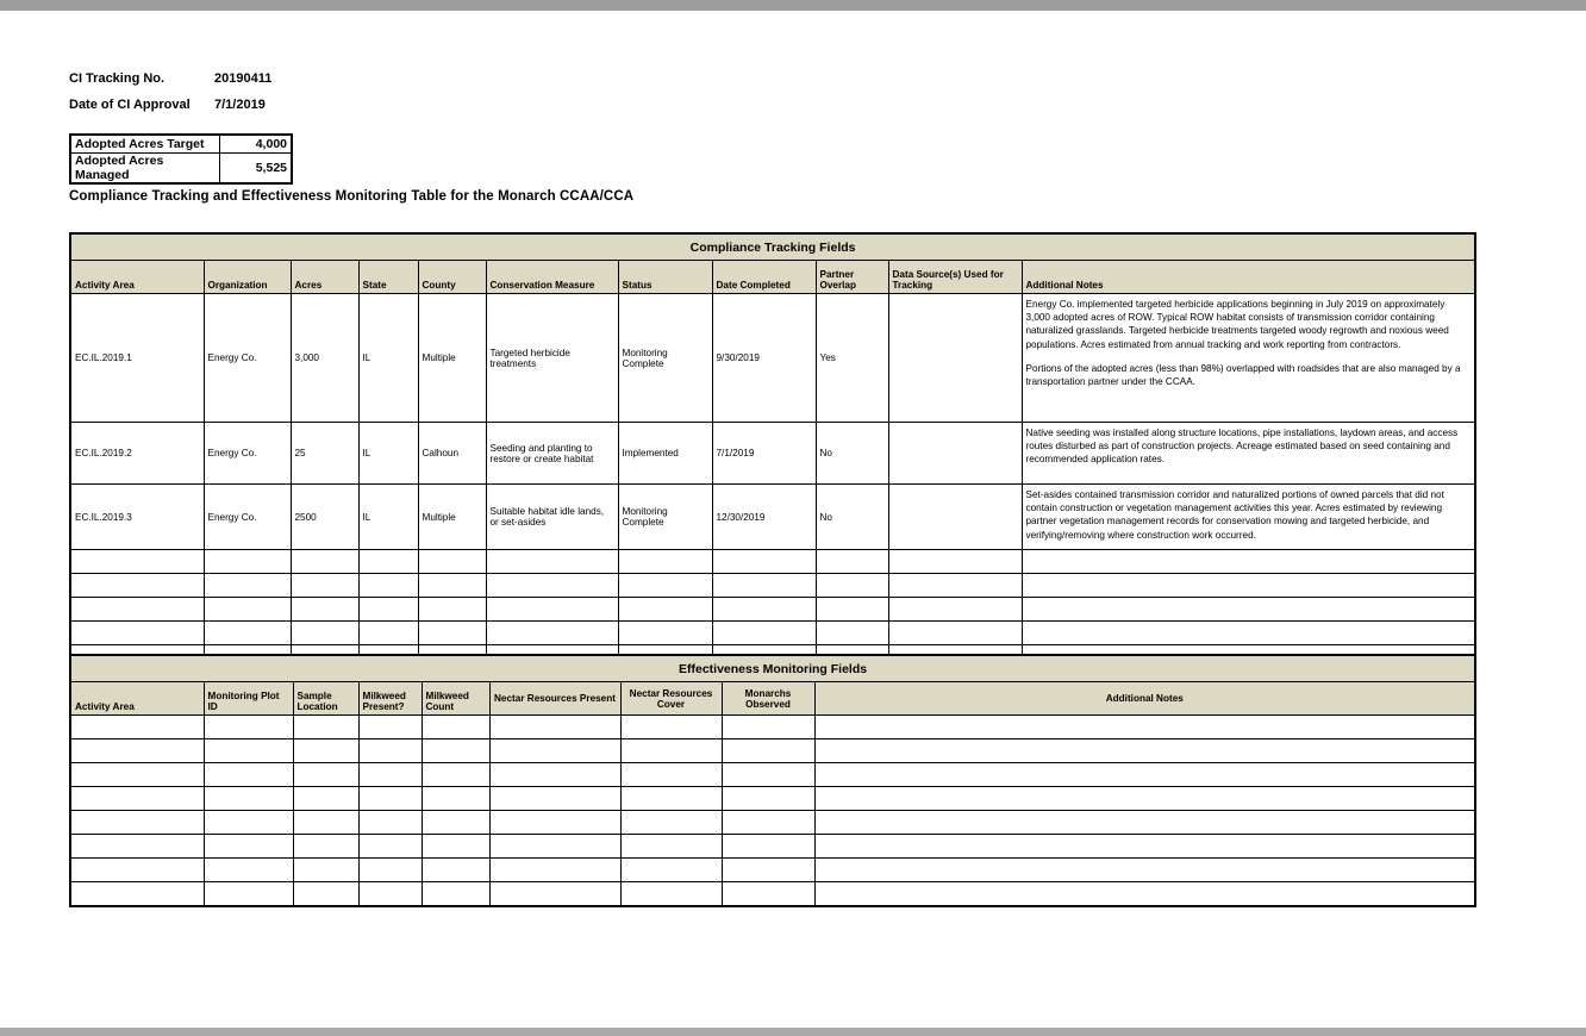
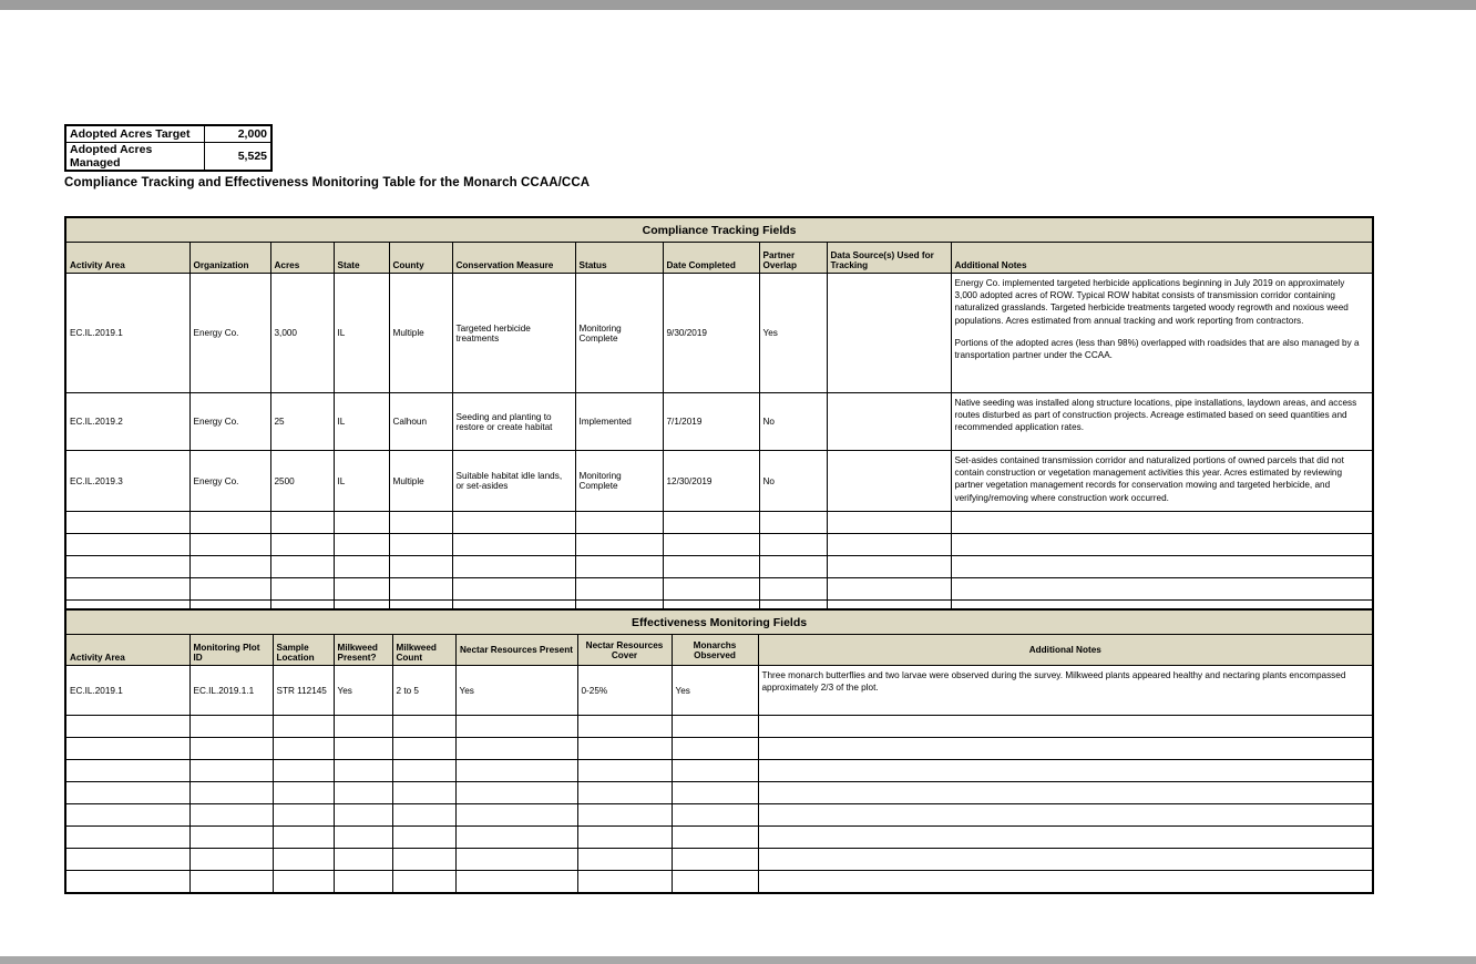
- CI Tracking No.
- 20190411
- Date of CI Approval
- 7/1/2019
- Adopted Acres Target	4,000
+ Adopted Acres Target	2,000
  Adopted Acres Managed	5,525
  Compliance Tracking and Effectiveness Monitoring Table for the Monarch CCAA/CCA
  Compliance Tracking Fields
  Activity Area	Organization	Acres	State	County	Conservation Measure	Status	Date Completed	Partner Overlap	Data Source(s) Used for Tracking	Additional Notes
  EC.IL.2019.1	Energy Co.	3,000	IL	Multiple	Targeted herbicide treatments	Monitoring Complete	9/30/2019	Yes		Energy Co. implemented targeted herbicide applications beginning in July 2019 on approximately 3,000 adopted acres of ROW. Typical ROW habitat consists of transmission corridor containing naturalized grasslands. Targeted herbicide treatments targeted woody regrowth and noxious weed populations. Acres estimated from annual tracking and work reporting from contractors. Portions of the adopted acres (less than 98%) overlapped with roadsides that are also managed by a transportation partner under the CCAA.
- EC.IL.2019.2	Energy Co.	25	IL	Calhoun	Seeding and planting to restore or create habitat	Implemented	7/1/2019	No		Native seeding was installed along structure locations, pipe installations, laydown areas, and access routes disturbed as part of construction projects. Acreage estimated based on seed containing and recommended application rates.
+ EC.IL.2019.2	Energy Co.	25	IL	Calhoun	Seeding and planting to restore or create habitat	Implemented	7/1/2019	No		Native seeding was installed along structure locations, pipe installations, laydown areas, and access routes disturbed as part of construction projects. Acreage estimated based on seed quantities and recommended application rates.
  EC.IL.2019.3	Energy Co.	2500	IL	Multiple	Suitable habitat idle lands, or set-asides	Monitoring Complete	12/30/2019	No		Set-asides contained transmission corridor and naturalized portions of owned parcels that did not contain construction or vegetation management activities this year. Acres estimated by reviewing partner vegetation management records for conservation mowing and targeted herbicide, and verifying/removing where construction work occurred.
  Effectiveness Monitoring Fields
  Activity Area	Monitoring Plot ID	Sample Location	Milkweed Present?	Milkweed Count	Nectar Resources Present	Nectar Resources Cover	Monarchs Observed	Additional Notes
+ EC.IL.2019.1	EC.IL.2019.1.1	STR 112145	Yes	2 to 5	Yes	0-25%	Yes	Three monarch butterflies and two larvae were observed during the survey. Milkweed plants appeared healthy and nectaring plants encompassed approximately 2/3 of the plot.
